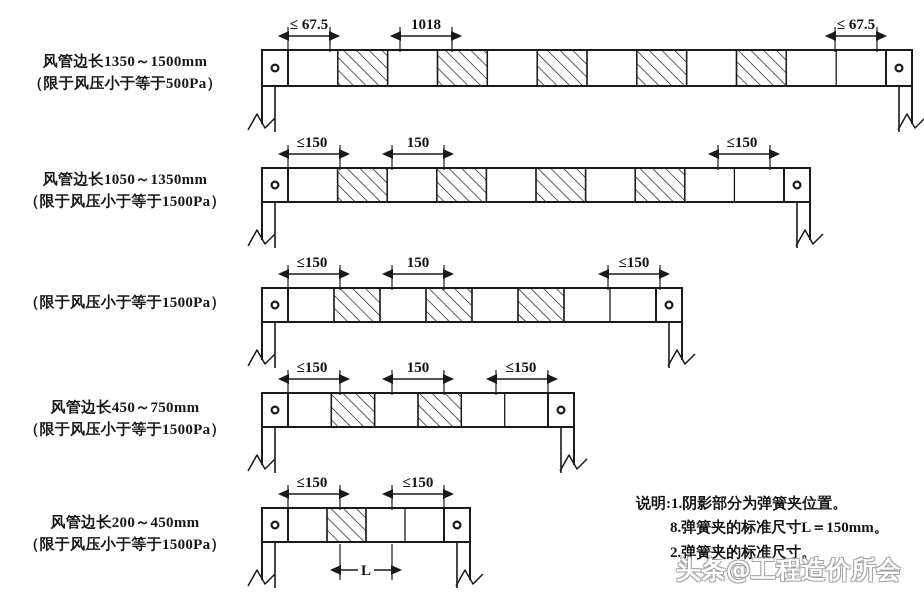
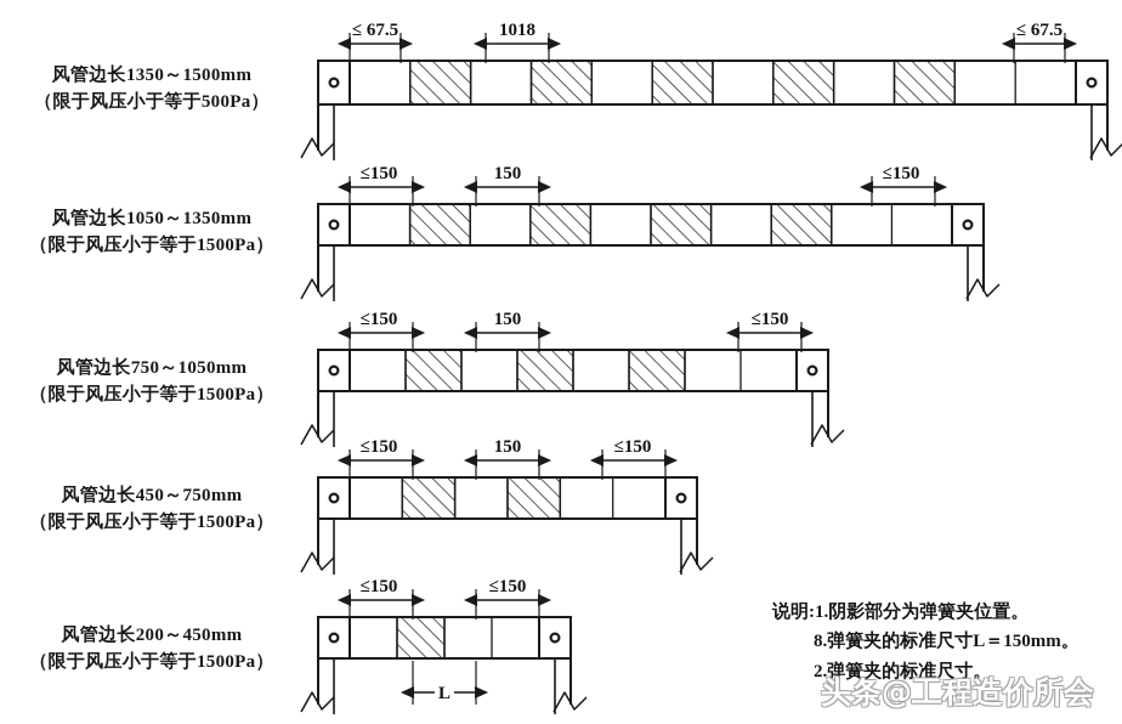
  ≤ 67.5
  1018
  ≤ 67.5
  ≤150
  150
  ≤150
  ≤150
  150
  ≤150
  ≤150
  150
  ≤150
  ≤150
  ≤150
  L
  风管边长1350～1500mm
  （限于风压小于等于500Pa）
  风管边长1050～1350mm
  （限于风压小于等于1500Pa）
+ 风管边长750～1050mm
  （限于风压小于等于1500Pa）
  风管边长450～750mm
  （限于风压小于等于1500Pa）
  风管边长200～450mm
  （限于风压小于等于1500Pa）
  说明:1.阴影部分为弹簧夹位置。
  8.弹簧夹的标准尺寸L＝150mm。
  2.弹簧夹的标准尺寸。
  头条@工程造价所会
